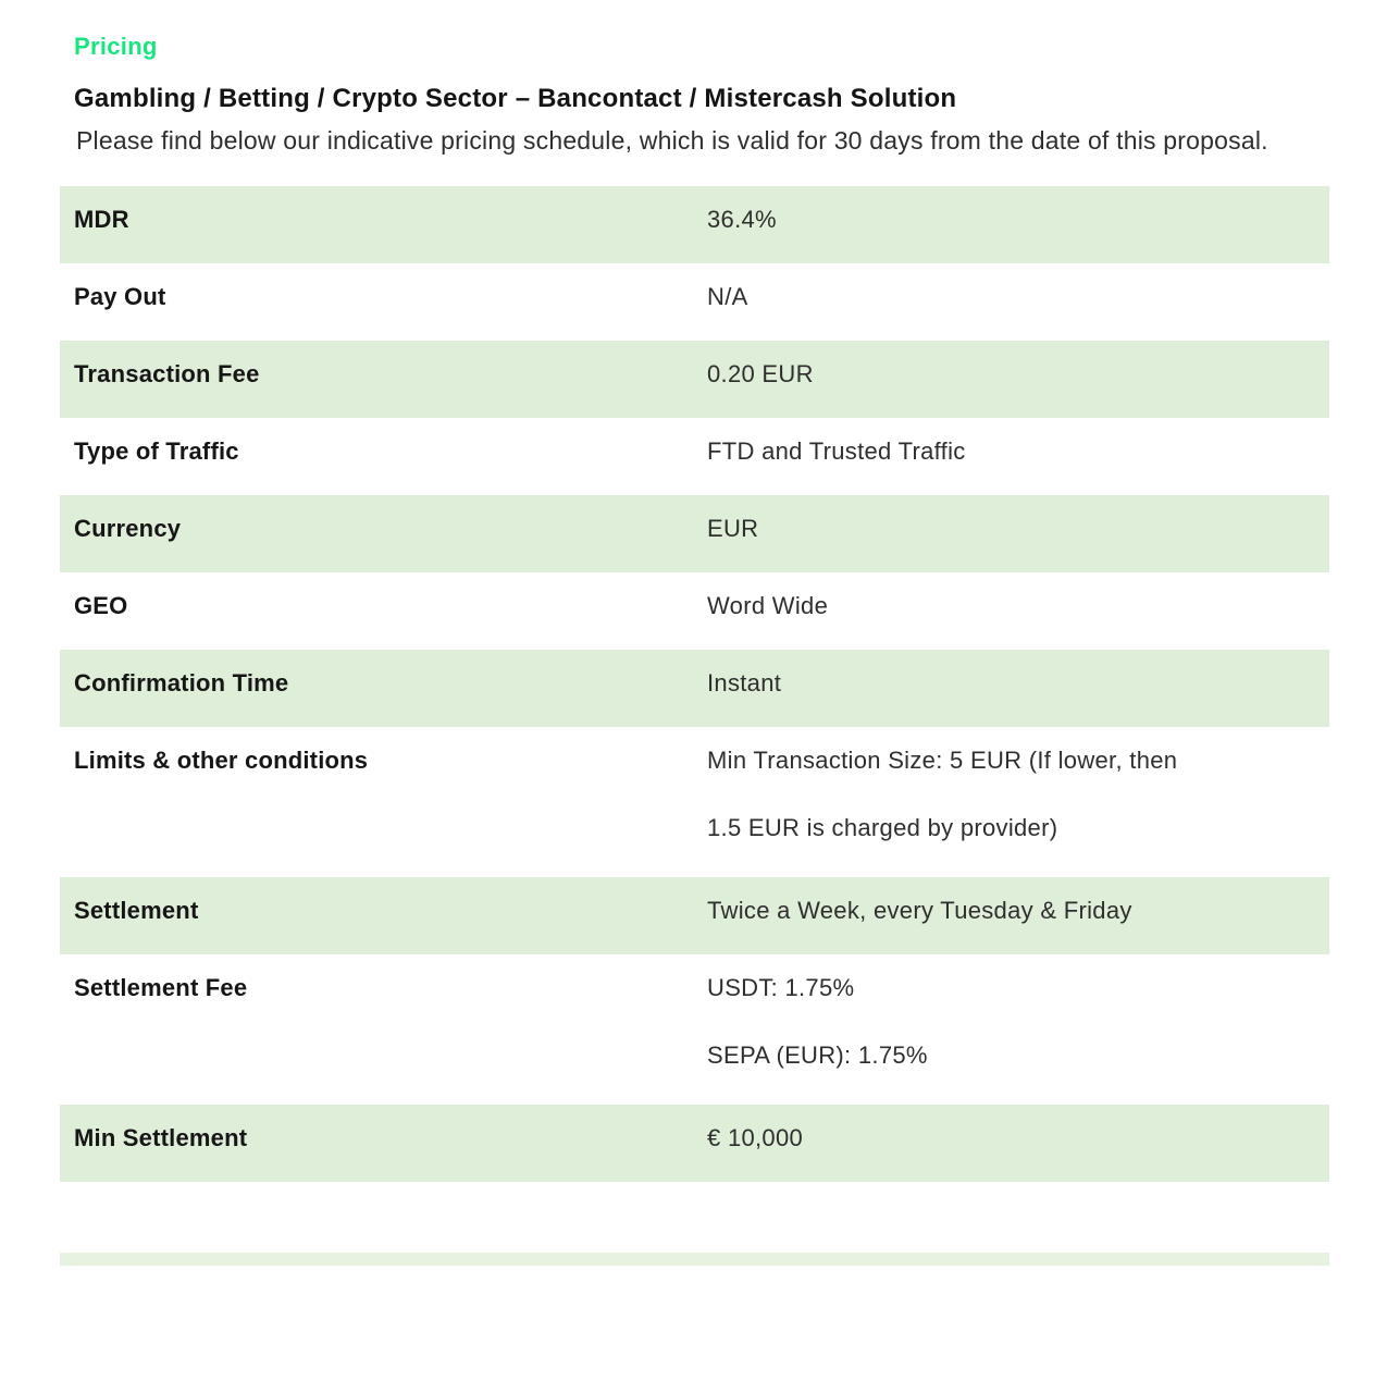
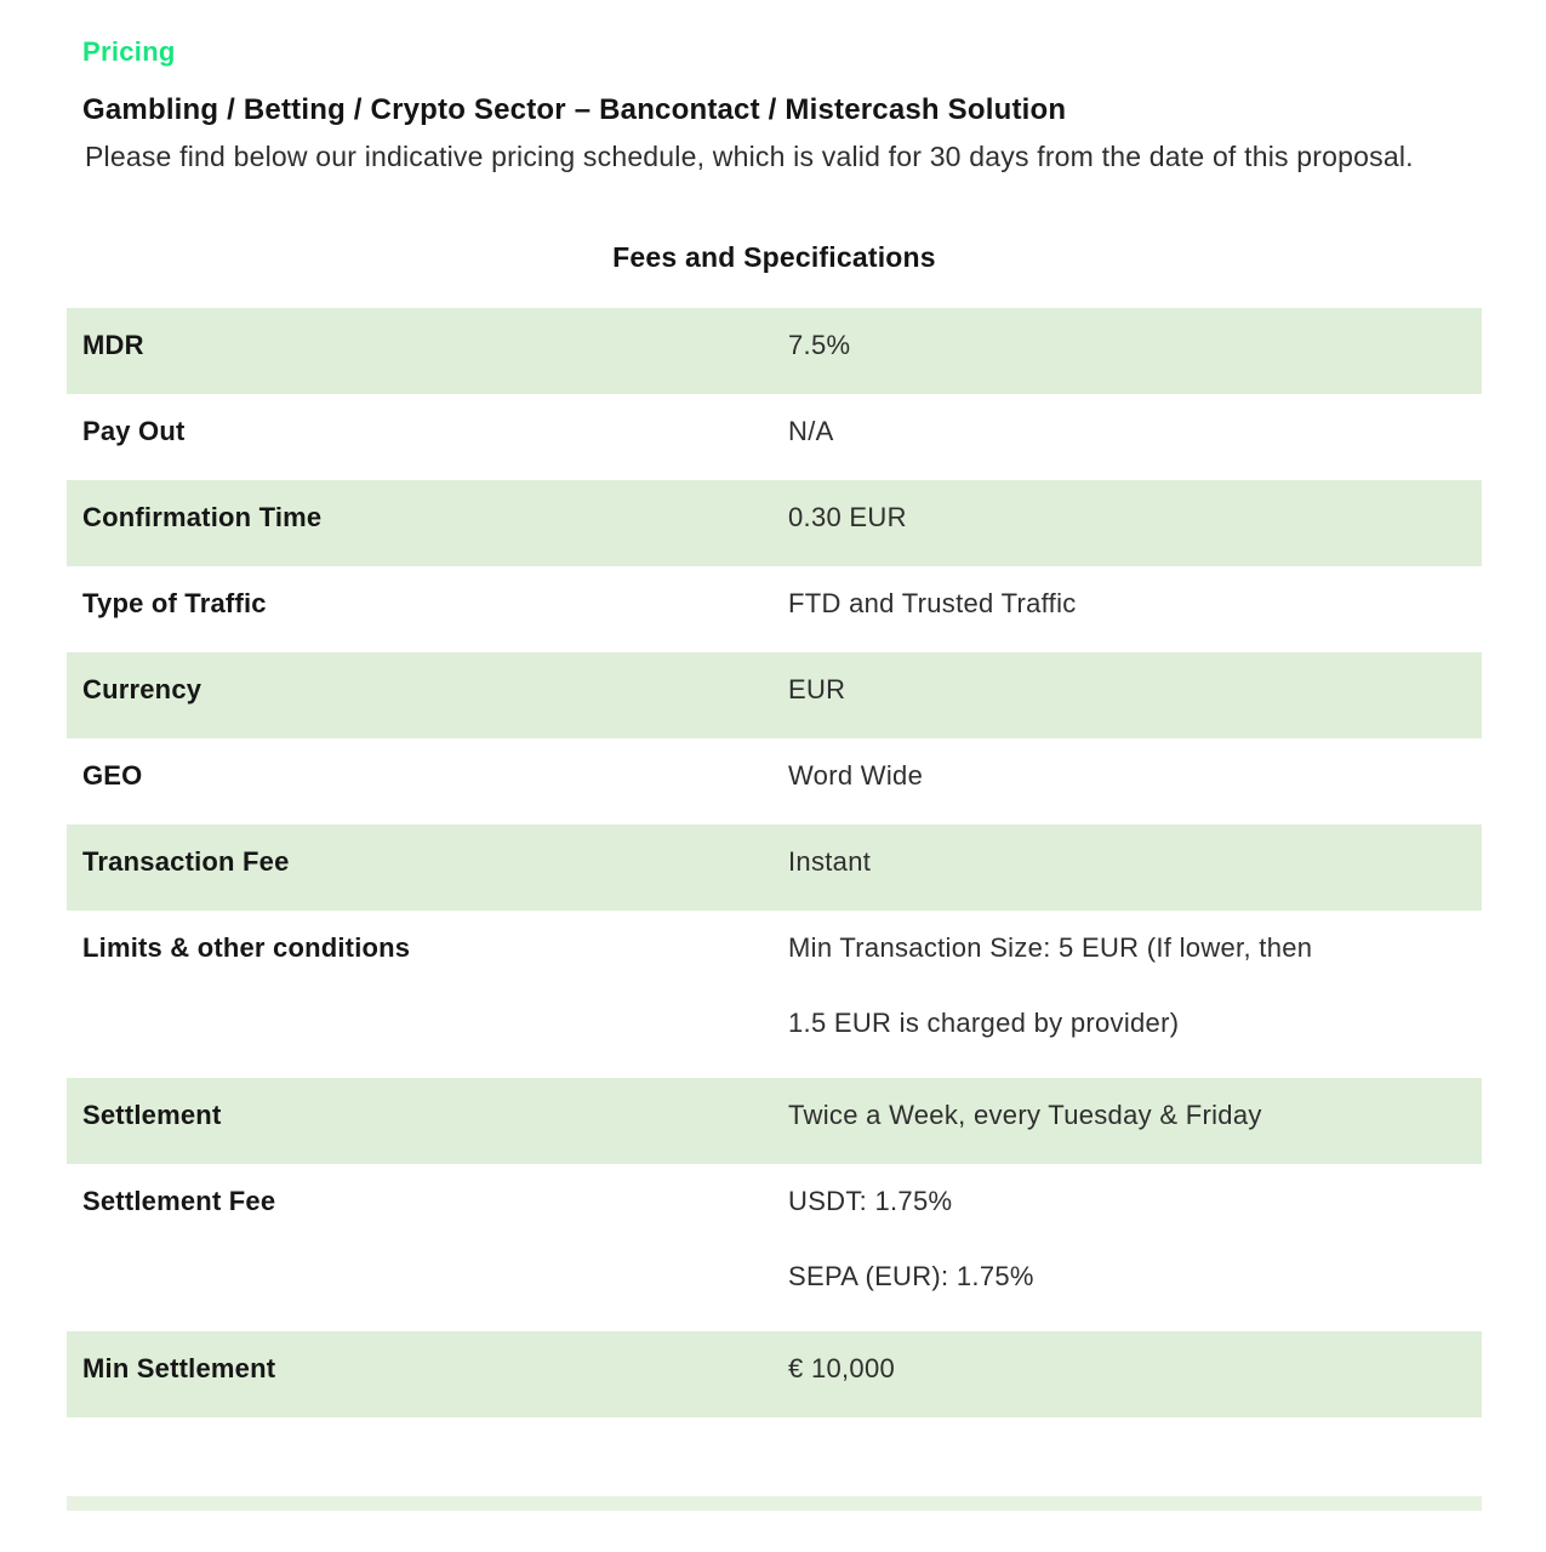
  Pricing
  Gambling / Betting / Crypto Sector – Bancontact / Mistercash Solution
  Please find below our indicative pricing schedule, which is valid for 30 days from the date of this proposal.
+ Fees and Specifications
  MDR
- 36.4%
+ 7.5%
  Pay Out
  N/A
- Transaction Fee
+ Confirmation Time
- 0.20 EUR
+ 0.30 EUR
  Type of Traffic
  FTD and Trusted Traffic
  Currency
  EUR
  GEO
  Word Wide
- Confirmation Time
+ Transaction Fee
  Instant
  Limits & other conditions
  Min Transaction Size: 5 EUR (If lower, then
  1.5 EUR is charged by provider)
  Settlement
  Twice a Week, every Tuesday & Friday
  Settlement Fee
  USDT: 1.75%
  SEPA (EUR): 1.75%
  Min Settlement
  € 10,000
